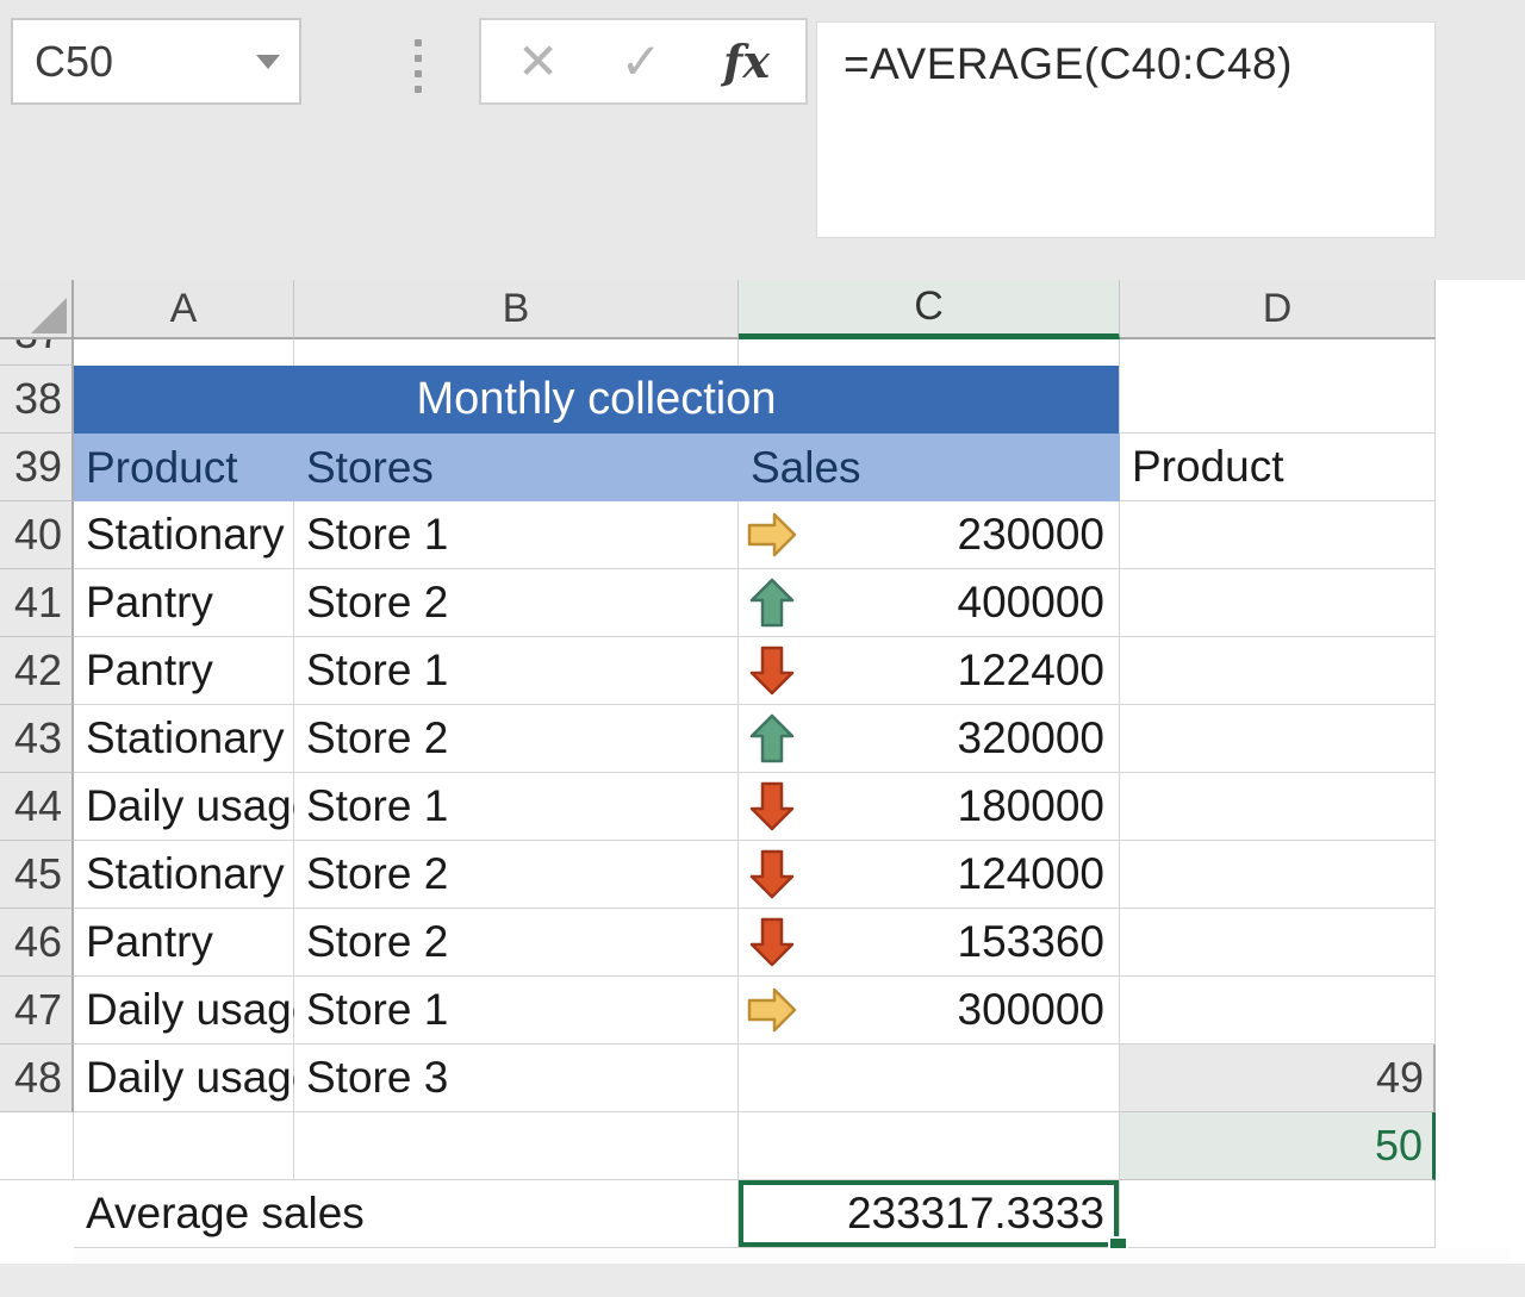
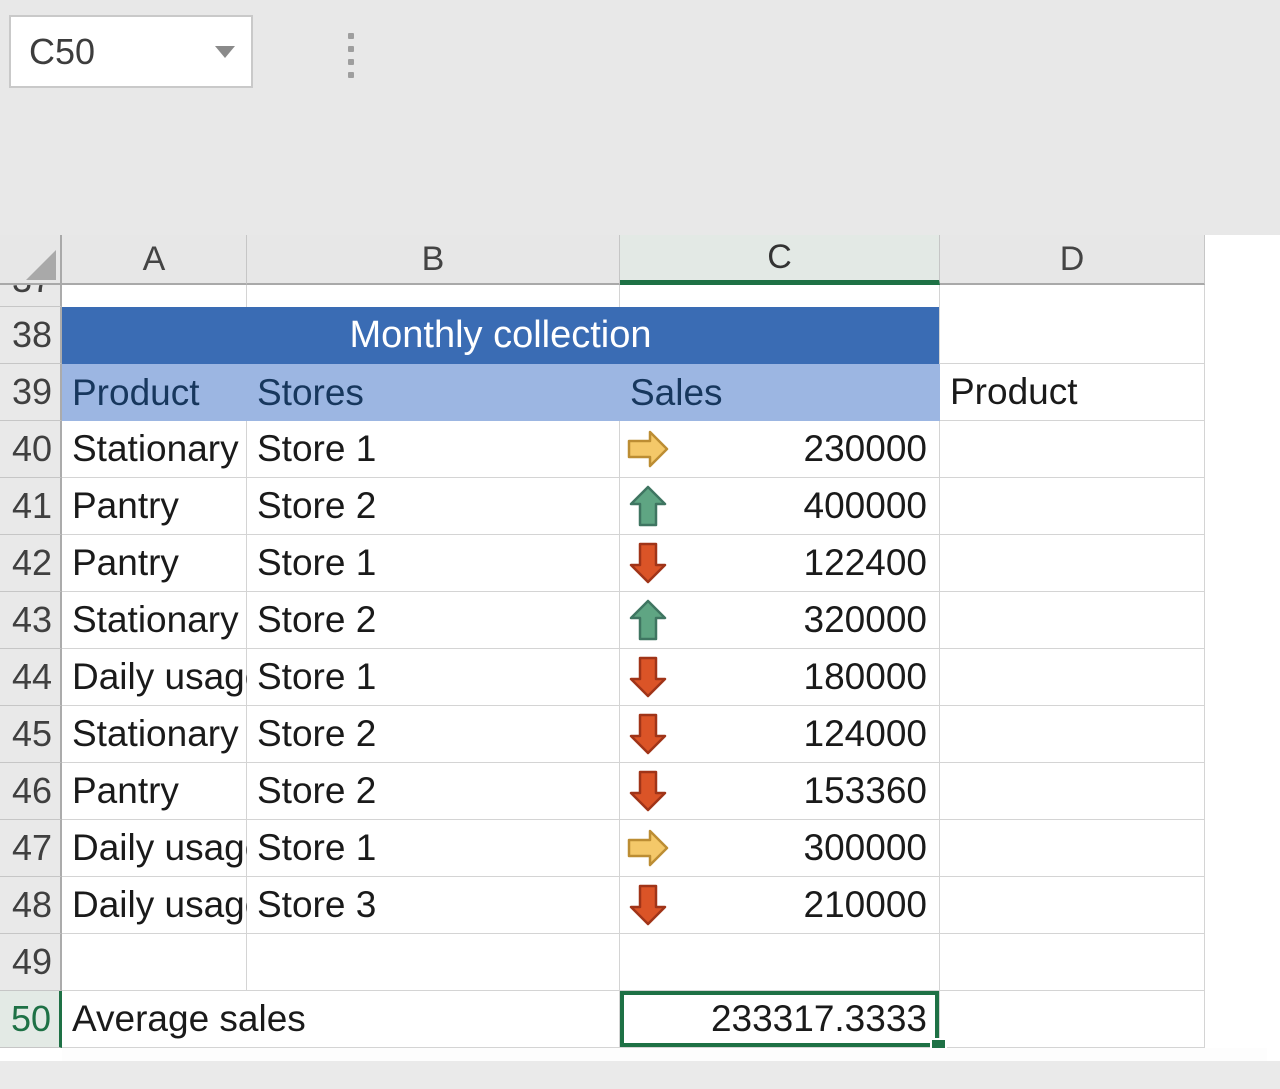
  C50
- ✕
- ✓
- fx
- =AVERAGE(C40:C48)
  A
  B
  C
  D
  38
  Monthly collection
  39
  Product
  Stores
  Sales
  Product
  40
  Stationary
  Store 1
  230000
  41
  Pantry
  Store 2
  400000
  42
  Pantry
  Store 1
  122400
  43
  Stationary
  Store 2
  320000
  44
  Daily usag
  Store 1
  180000
  45
  Stationary
  Store 2
  124000
  46
  Pantry
  Store 2
  153360
  47
  Daily usag
  Store 1
  300000
  48
  Daily usag
  Store 3
+ 210000
  49
  50
  Average sales
  233317.3333
